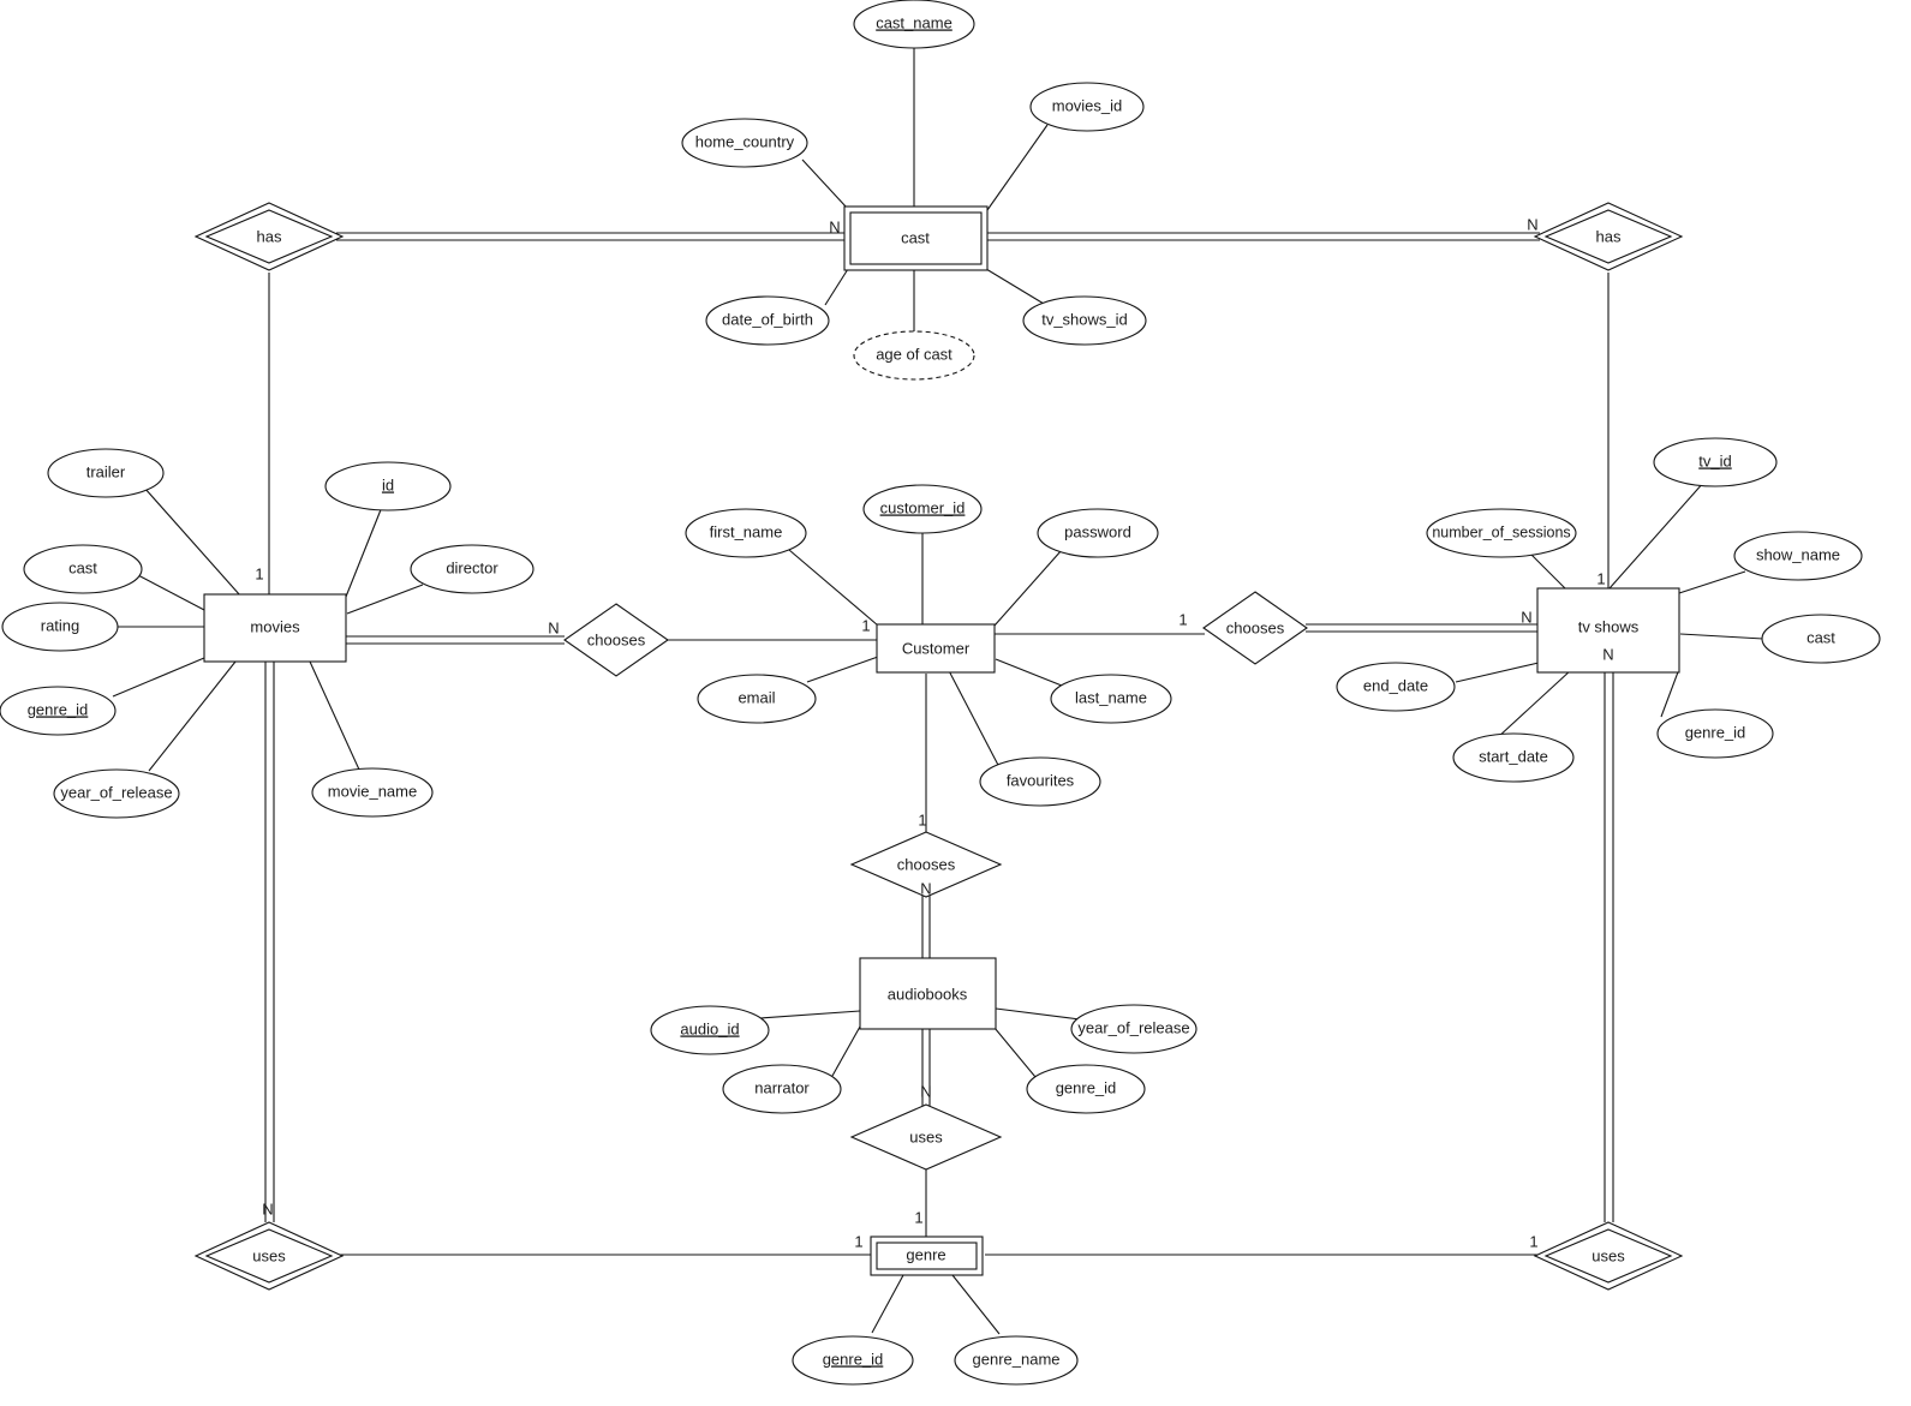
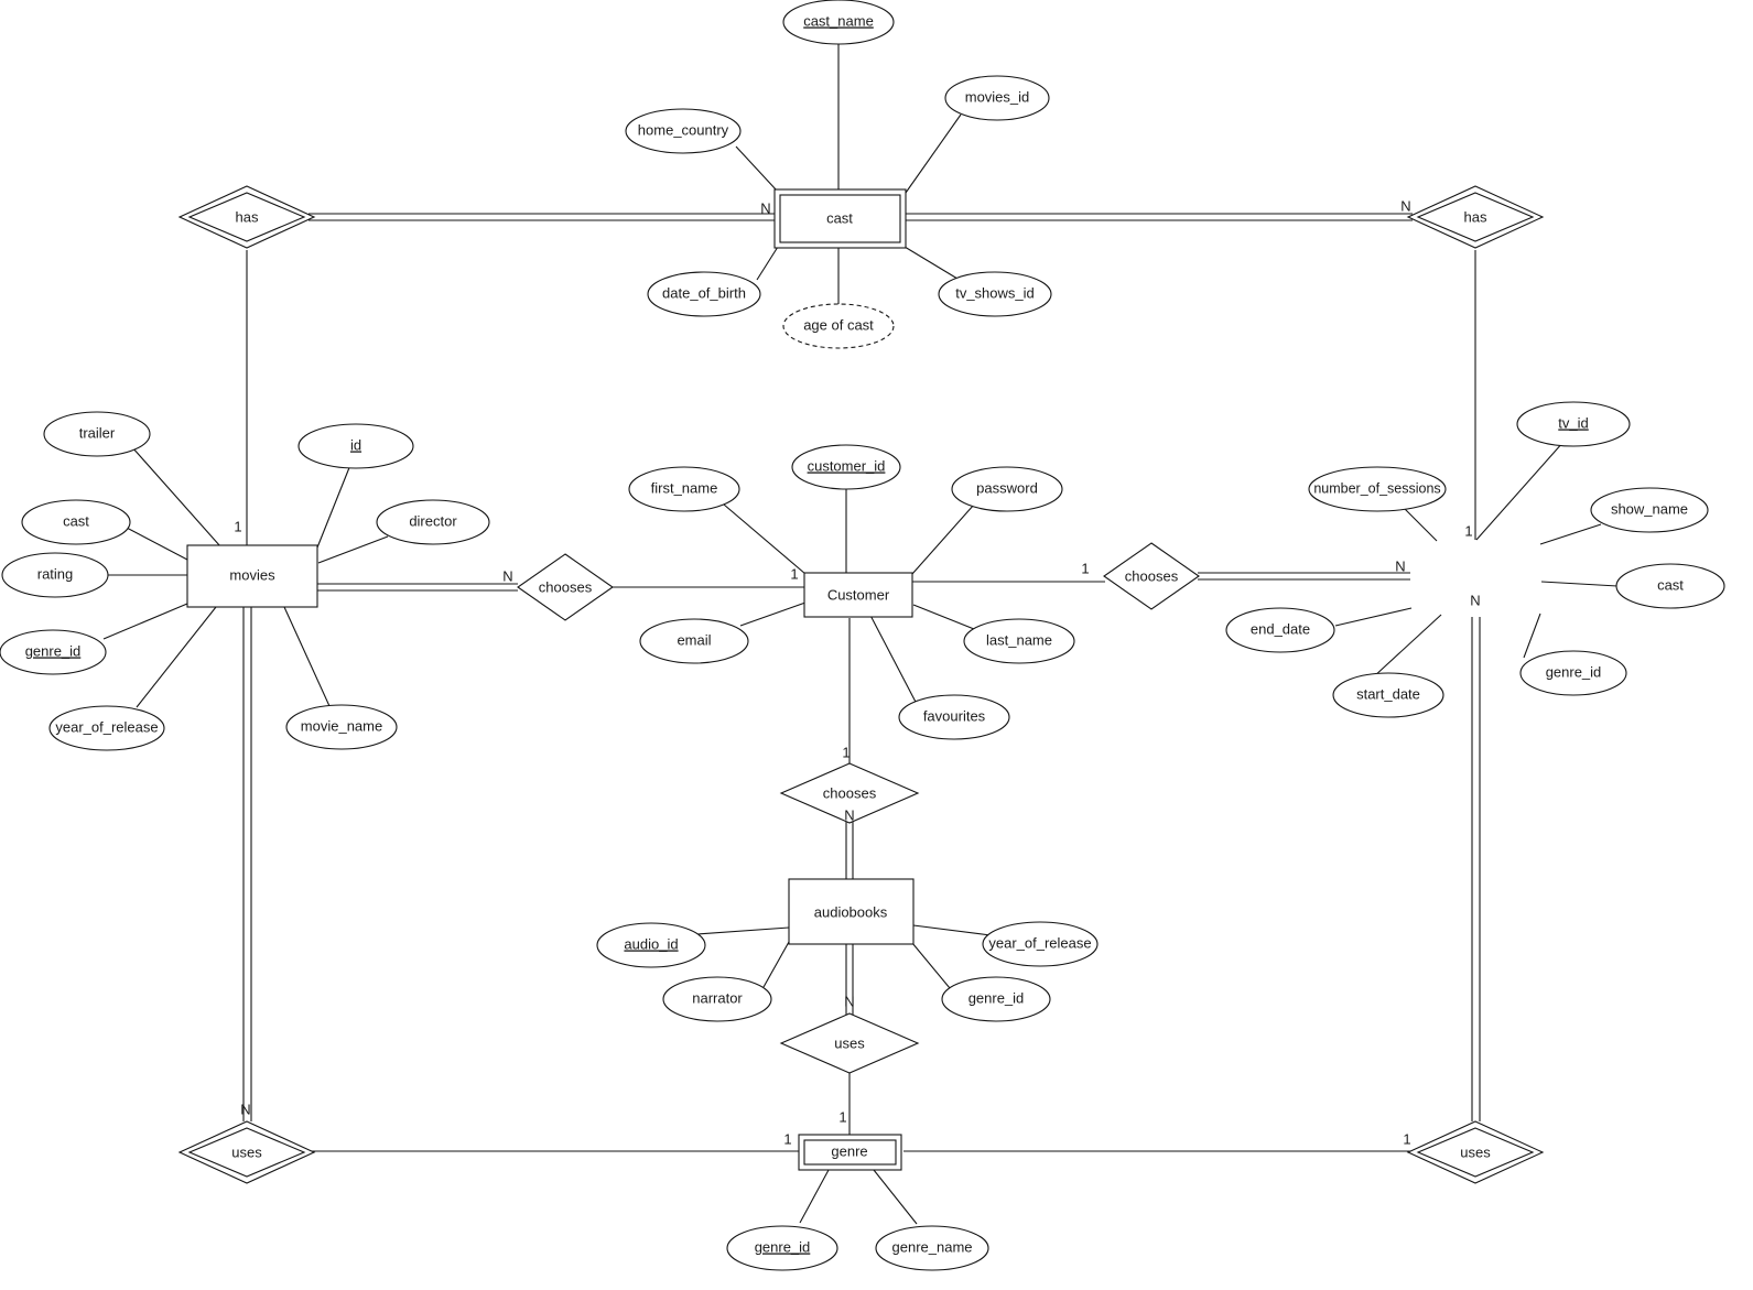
  has
  has
  chooses
  chooses
  chooses
  uses
  uses
  uses
  cast
  movies
  Customer
- tv shows
  audiobooks
  genre
  cast_name
  home_country
  movies_id
  date_of_birth
  tv_shows_id
  age of cast
  trailer
  cast
  rating
  genre_id
  year_of_release
  id
  director
  movie_name
  first_name
  customer_id
  password
  email
  last_name
  favourites
  tv_id
  number_of_sessions
  show_name
  cast
  genre_id
  end_date
  start_date
  audio_id
  narrator
  year_of_release
  genre_id
  genre_id
  genre_name
  N
  N
  1
  1
  N
  1
  1
  N
  N
  1
  N
  N
  1
  N
  1
  1
